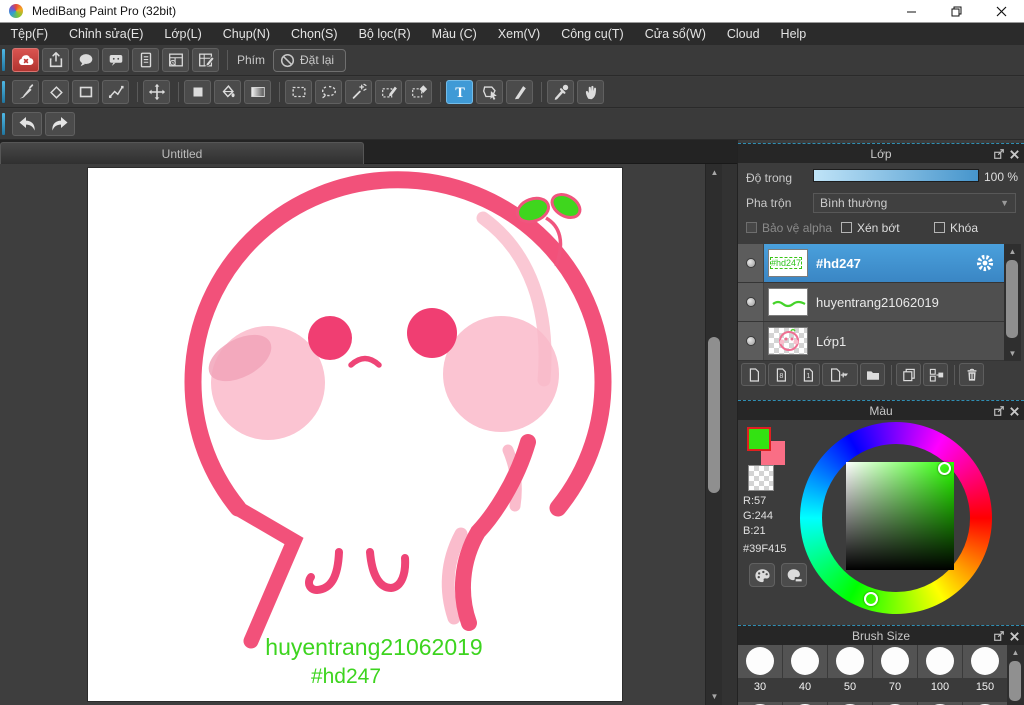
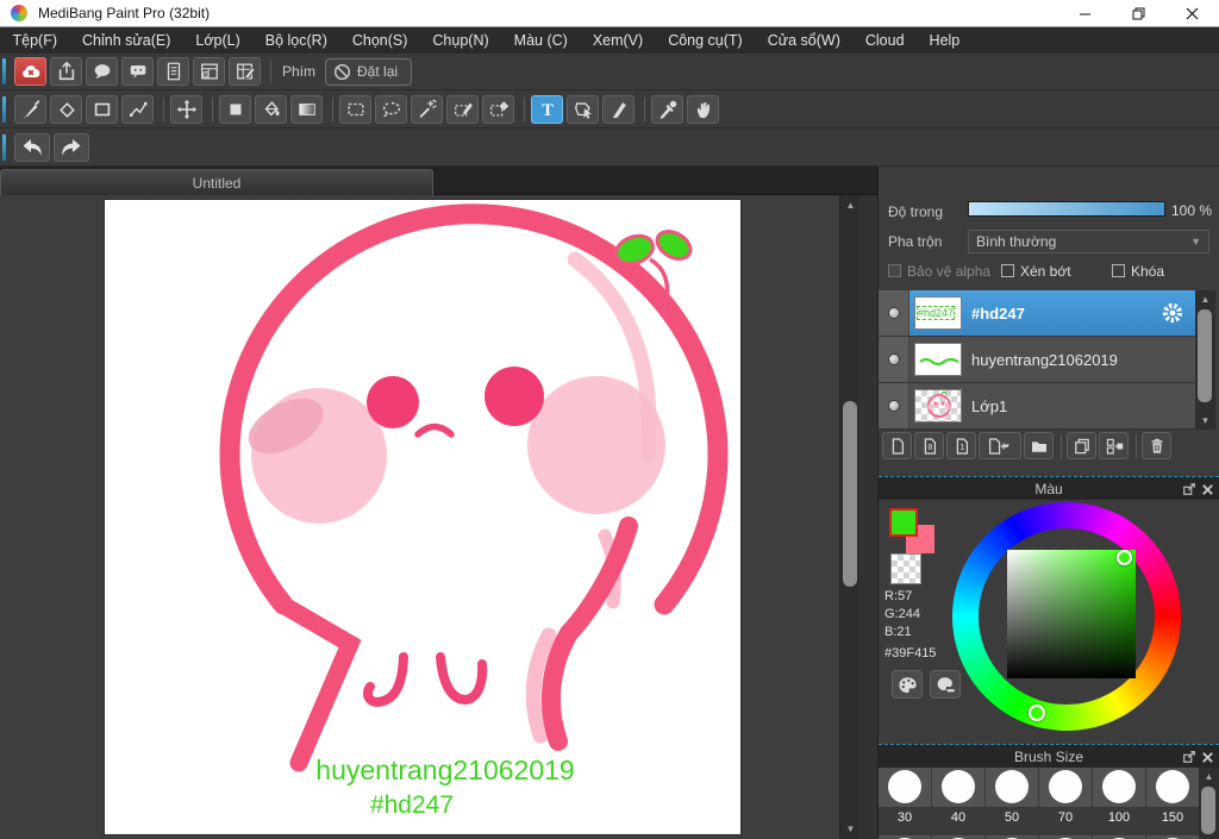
  MediBang Paint Pro (32bit)
  Tệp(F)
  Chỉnh sửa(E)
  Lớp(L)
- Chụp(N)
+ Bộ lọc(R)
  Chọn(S)
- Bộ lọc(R)
+ Chụp(N)
  Màu (C)
  Xem(V)
  Công cụ(T)
  Cửa sổ(W)
  Cloud
  Help
  Phím
  Đặt lại
  T
  Untitled
  huyentrang21062019
  #hd247
  ▲
  ▼
- Lớp
  Độ trong
  100 %
  Pha trộn
  Bình thường
  ▼
  Bảo vệ alpha
  Xén bớt
  Khóa
  #hd247
  #hd247
  huyentrang21062019
  Lớp1
  ▲
  ▼
  8
  1
  Màu
  R:57
  G:244
  B:21
  #39F415
  Brush Size
  30
  40
  50
  70
  100
  150
  ▲
